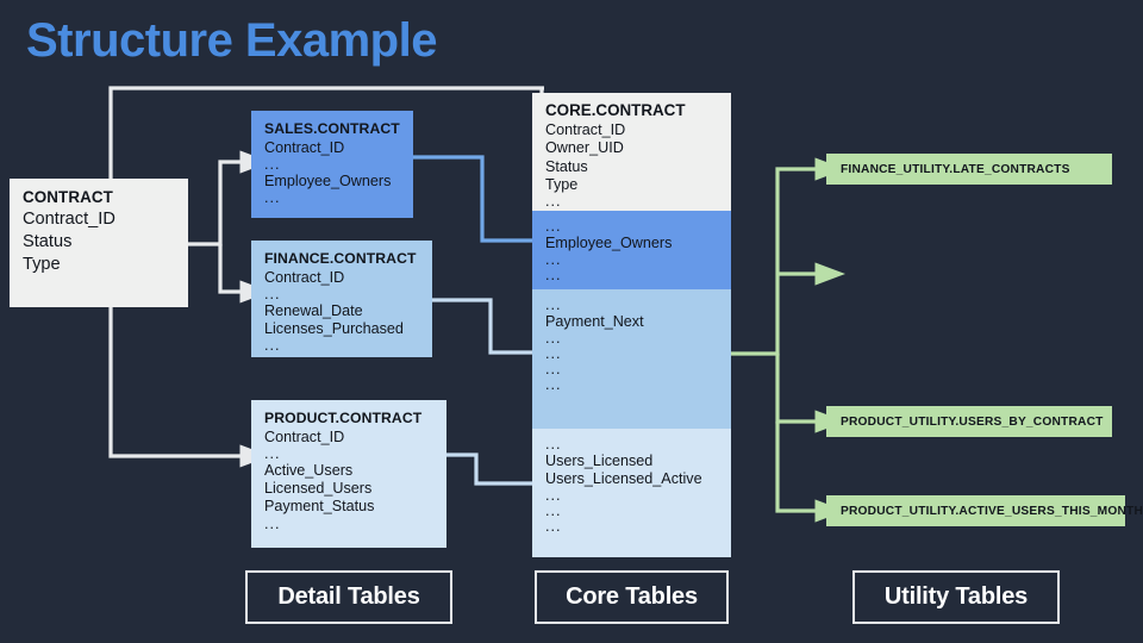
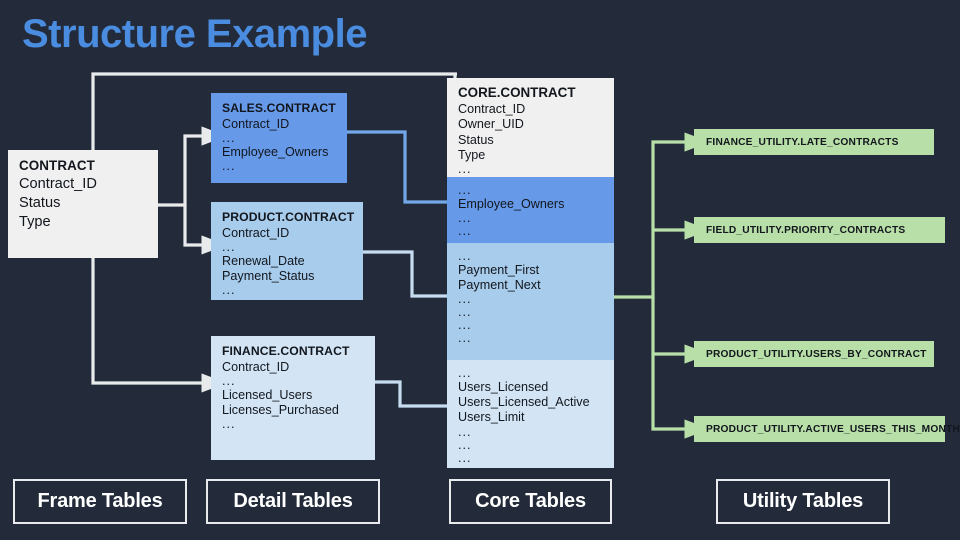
  Structure Example
  CONTRACT
  Contract_ID
  Status
  Type
  SALES.CONTRACT
  Contract_ID
  ...
  Employee_Owners
  ...
- FINANCE.CONTRACT
+ PRODUCT.CONTRACT
  Contract_ID
  ...
  Renewal_Date
- Licenses_Purchased
+ Payment_Status
  ...
- PRODUCT.CONTRACT
+ FINANCE.CONTRACT
  Contract_ID
  ...
- Active_Users
  Licensed_Users
- Payment_Status
+ Licenses_Purchased
  ...
  CORE.CONTRACT
  Contract_ID
  Owner_UID
  Status
  Type
  ...
  ...
  Employee_Owners
  ...
  ...
  ...
+ Payment_First
  Payment_Next
  ...
  ...
  ...
  ...
  ...
  Users_Licensed
  Users_Licensed_Active
+ Users_Limit
  ...
  ...
  ...
  FINANCE_UTILITY.LATE_CONTRACTS
+ FIELD_UTILITY.PRIORITY_CONTRACTS
  PRODUCT_UTILITY.USERS_BY_CONTRACT
  PRODUCT_UTILITY.ACTIVE_USERS_THIS_MONTH
+ Frame Tables
  Detail Tables
  Core Tables
  Utility Tables
